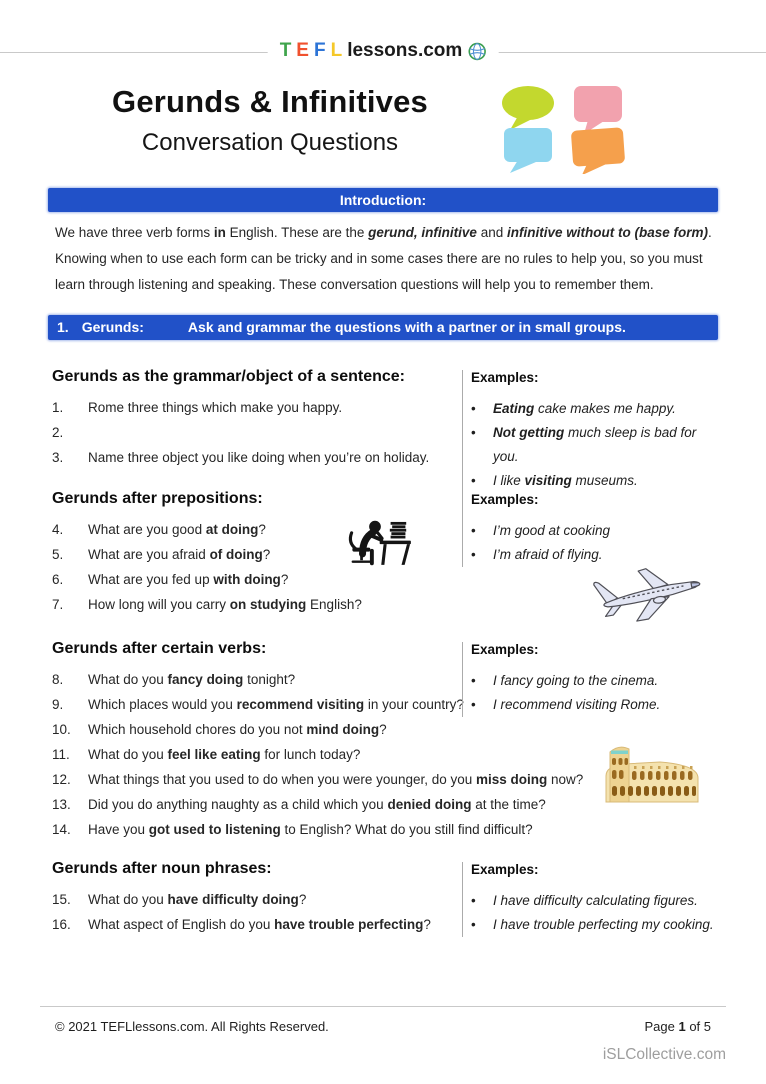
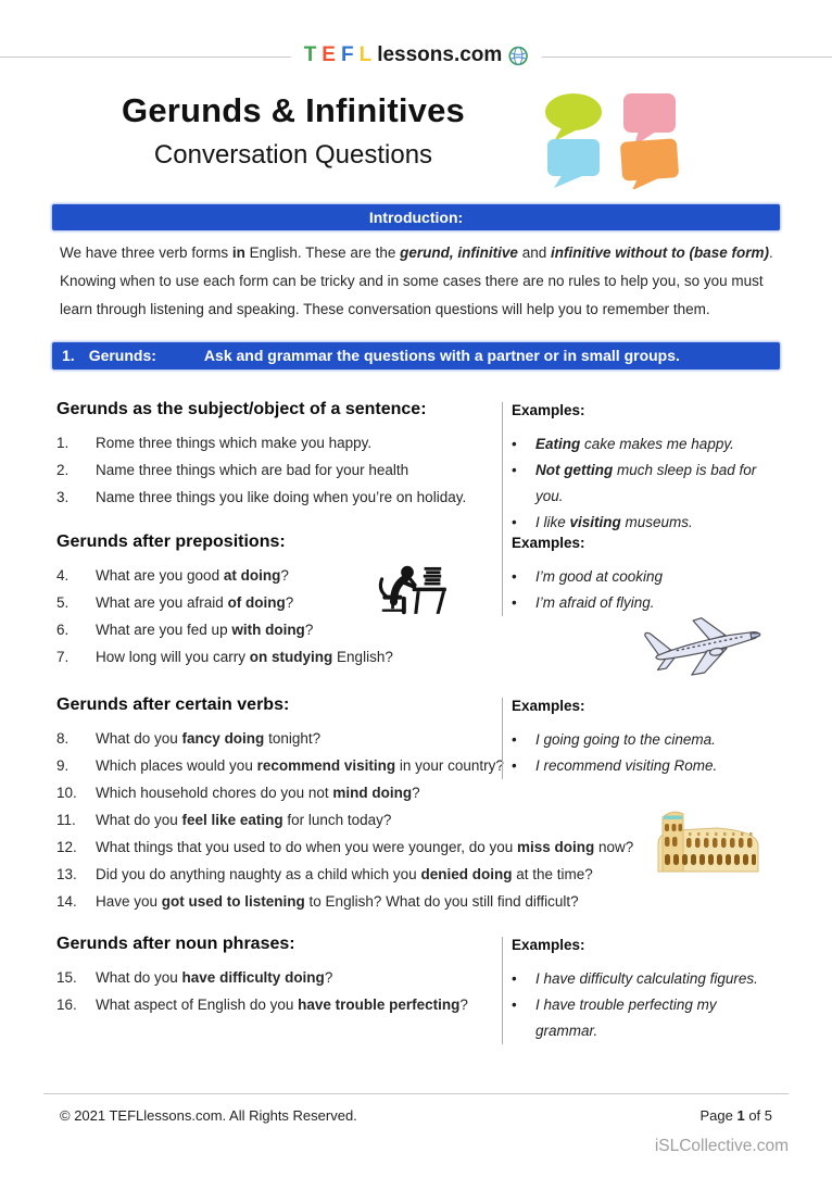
  T
  E
  F
  L
  lessons.com
  Gerunds & Infinitives
  Conversation Questions
  Introduction:
  We have three verb forms in English. These are the gerund, infinitive and infinitive without to (base form). Knowing when to use each form can be tricky and in some cases there are no rules to help you, so you must learn through listening and speaking. These conversation questions will help you to remember them.
  1.
  Gerunds:
  Ask and grammar the questions with a partner or in small groups.
- Gerunds as the grammar/object of a sentence:
+ Gerunds as the subject/object of a sentence:
  1.
  Rome three things which make you happy.
  2.
+ Name three things which are bad for your health
  3.
- Name three object you like doing when you’re on holiday.
+ Name three things you like doing when you’re on holiday.
  Examples:
  •
  Eating cake makes me happy.
  •
  Not getting much sleep is bad for you.
  •
  I like visiting museums.
  Gerunds after prepositions:
  4.
  What are you good at doing?
  5.
  What are you afraid of doing?
  6.
  What are you fed up with doing?
  7.
  How long will you carry on studying English?
  Examples:
  •
  I’m good at cooking
  •
  I’m afraid of flying.
  Gerunds after certain verbs:
  8.
  What do you fancy doing tonight?
  9.
  Which places would you recommend visiting in your country?
  10.
  Which household chores do you not mind doing?
  11.
  What do you feel like eating for lunch today?
  12.
  What things that you used to do when you were younger, do you miss doing now?
  13.
  Did you do anything naughty as a child which you denied doing at the time?
  14.
  Have you got used to listening to English? What do you still find difficult?
  Examples:
  •
- I fancy going to the cinema.
+ I going going to the cinema.
  •
  I recommend visiting Rome.
  Gerunds after noun phrases:
  15.
  What do you have difficulty doing?
  16.
  What aspect of English do you have trouble perfecting?
  Examples:
  •
  I have difficulty calculating figures.
  •
- I have trouble perfecting my cooking.
+ I have trouble perfecting my grammar.
  © 2021 TEFLlessons.com. All Rights Reserved.
  Page 1 of 5
  iSLCollective.com
